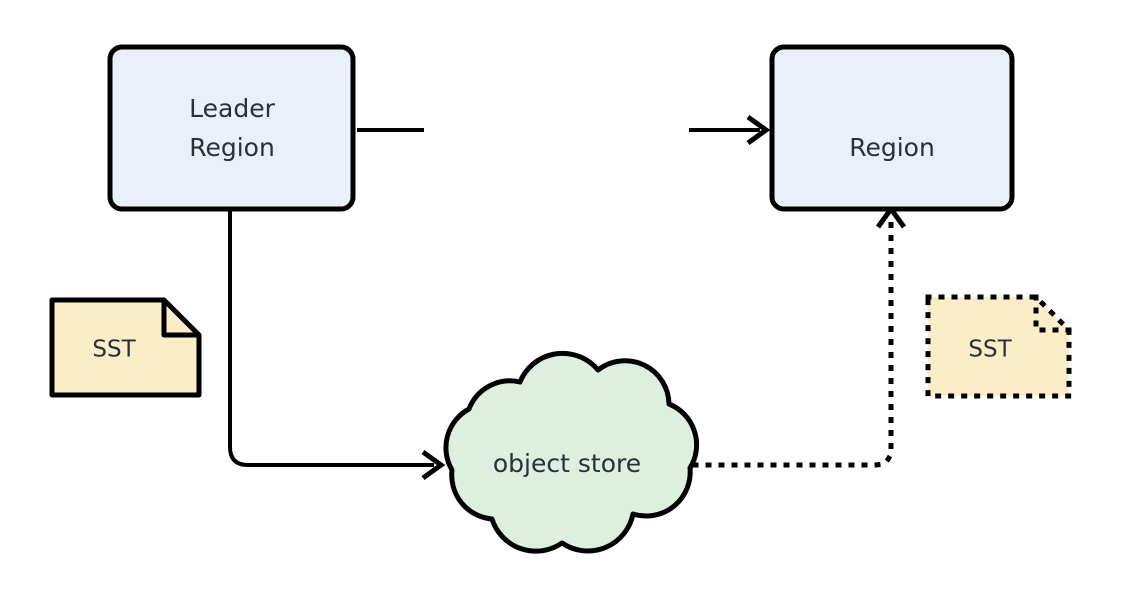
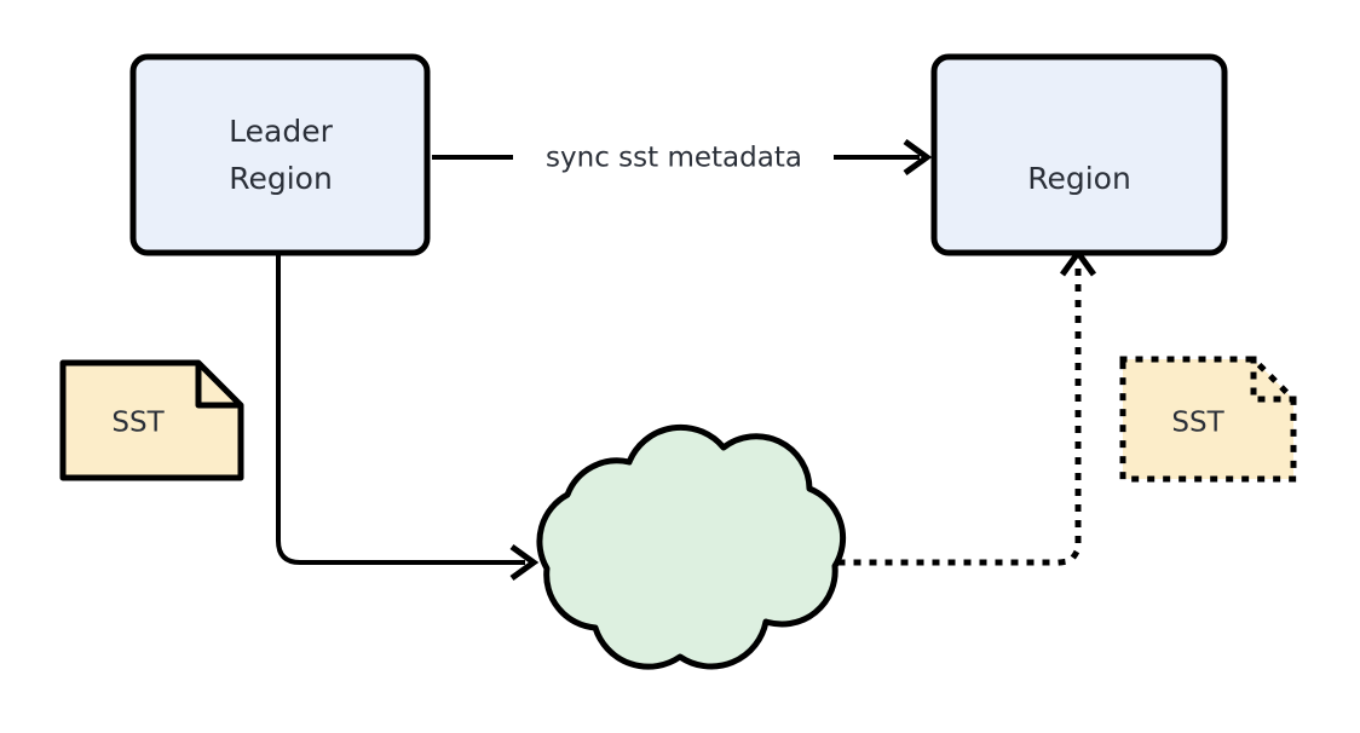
+ sync sst metadata
  Leader
  Region
  Region
  SST
  SST
- object store
